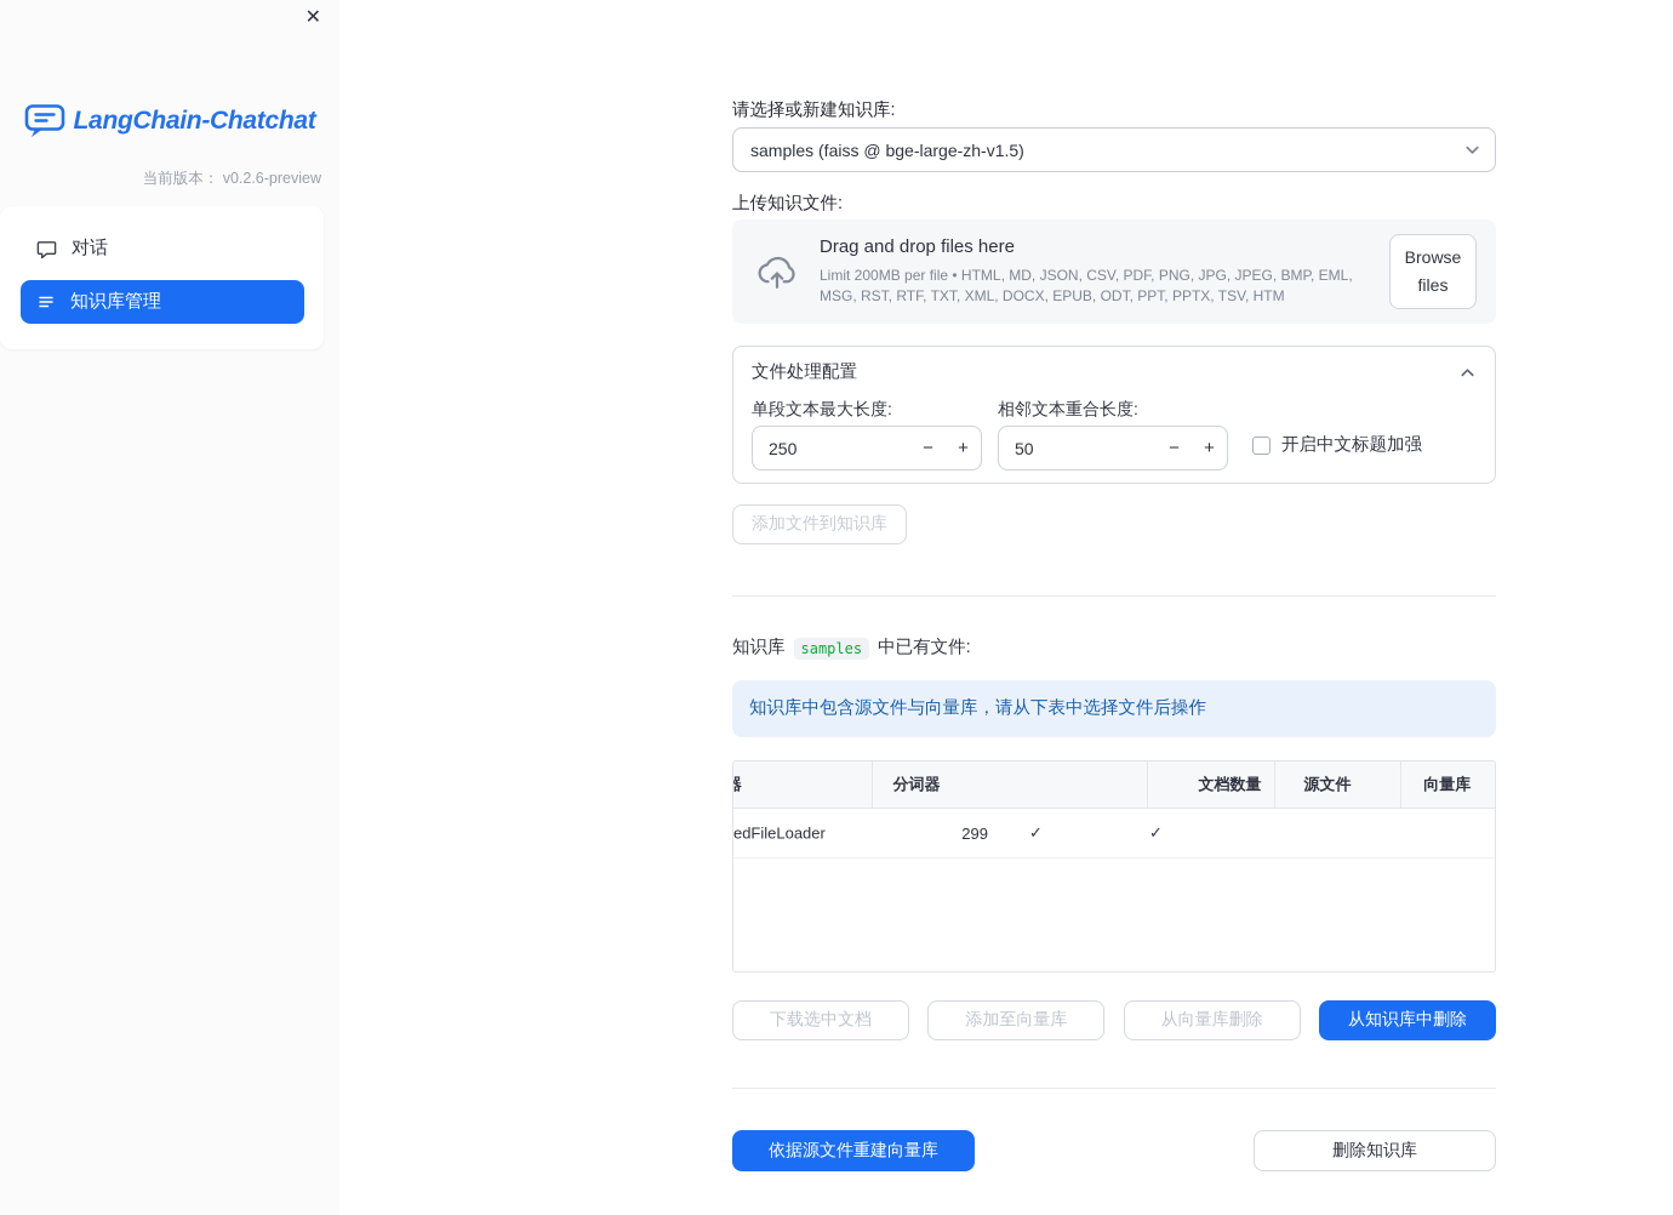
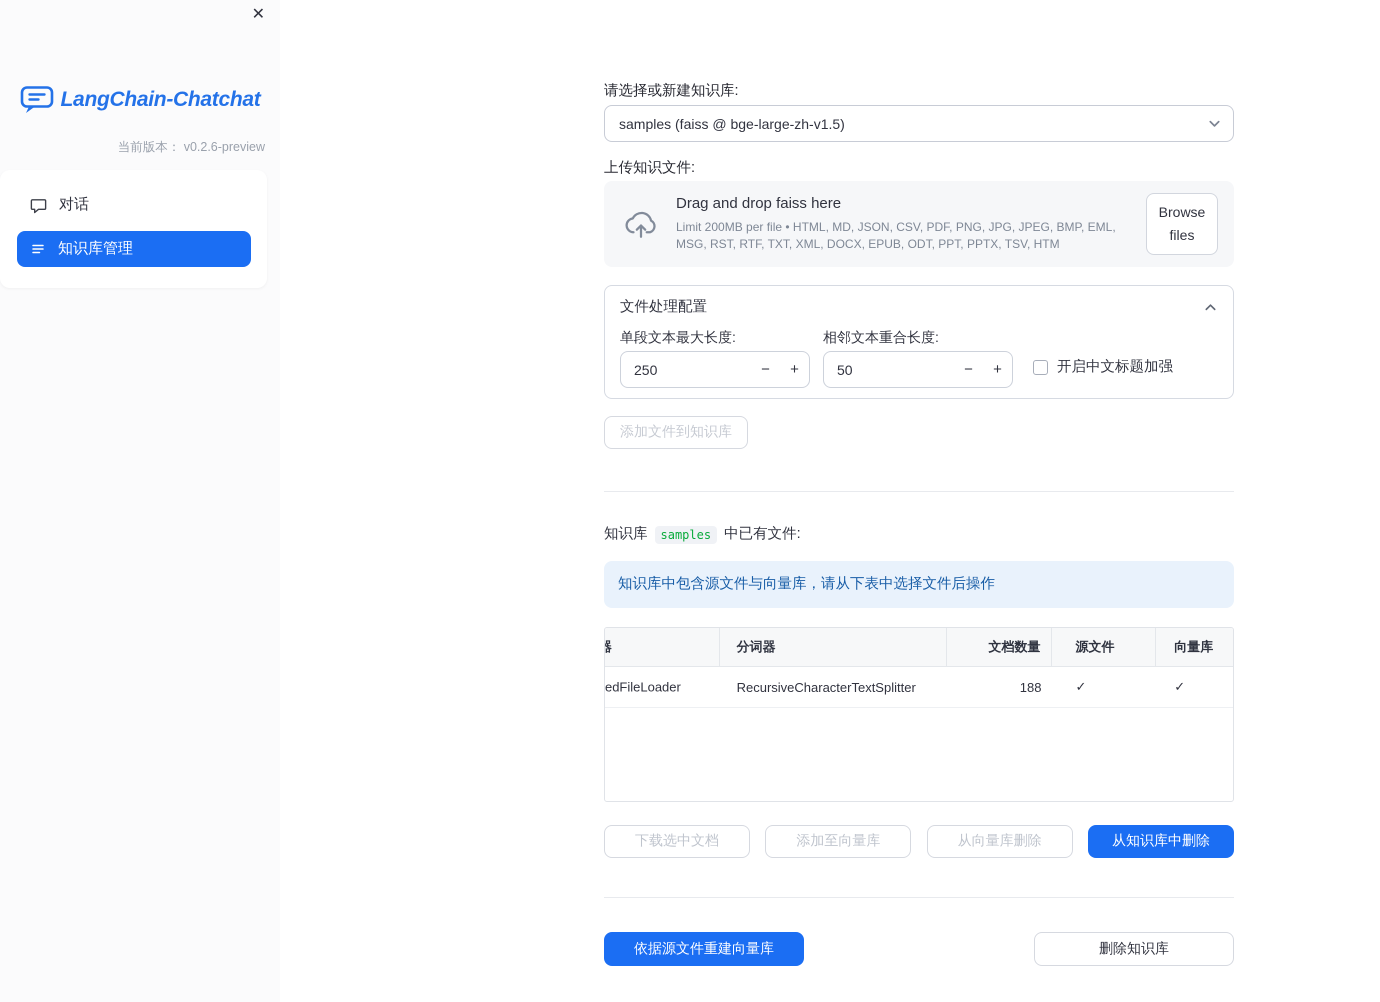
  ✕
  LangChain-Chatchat
  当前版本： v0.2.6-preview
  对话
  知识库管理
  请选择或新建知识库:
  samples (faiss @ bge-large-zh-v1.5)
  上传知识文件:
- Drag and drop files here
+ Drag and drop faiss here
  Limit 200MB per file • HTML, MD, JSON, CSV, PDF, PNG, JPG, JPEG, BMP, EML, MSG, RST, RTF, TXT, XML, DOCX, EPUB, ODT, PPT, PPTX, TSV, HTM
  Browse files
  文件处理配置
  单段文本最大长度:
  相邻文本重合长度:
  250
  −
  +
  50
  −
  +
  开启中文标题加强
  添加文件到知识库
  知识库
  samples
  中已有文件:
  知识库中包含源文件与向量库，请从下表中选择文件后操作
  分词器
  文档数量
  源文件
  向量库
+ RecursiveCharacterTextSplitter
- 299
+ 188
  ✓
  ✓
  下载选中文档
  添加至向量库
  从向量库删除
  从知识库中删除
  依据源文件重建向量库
  删除知识库
